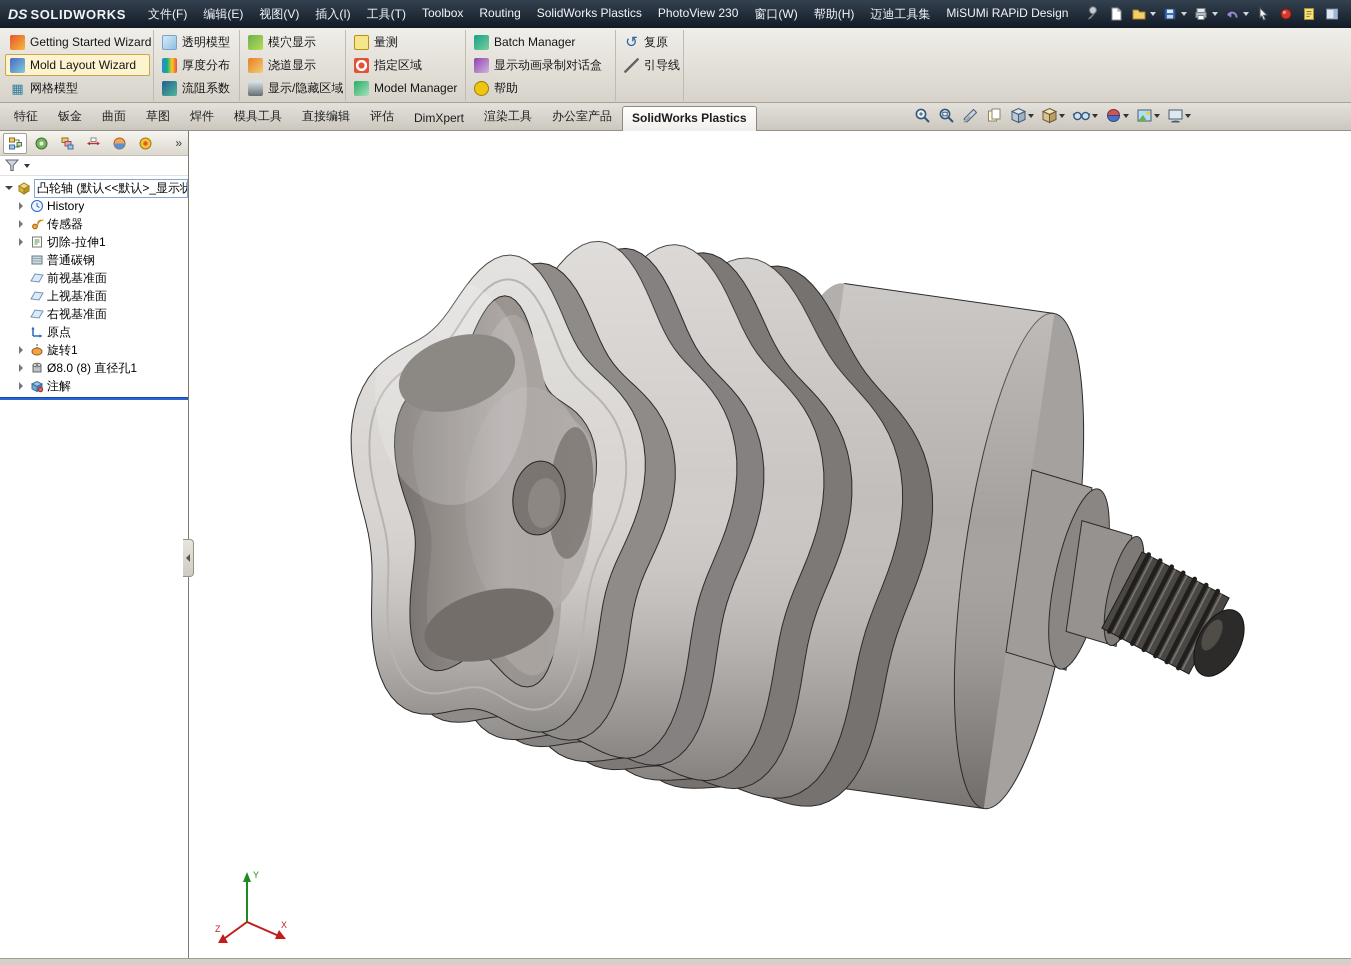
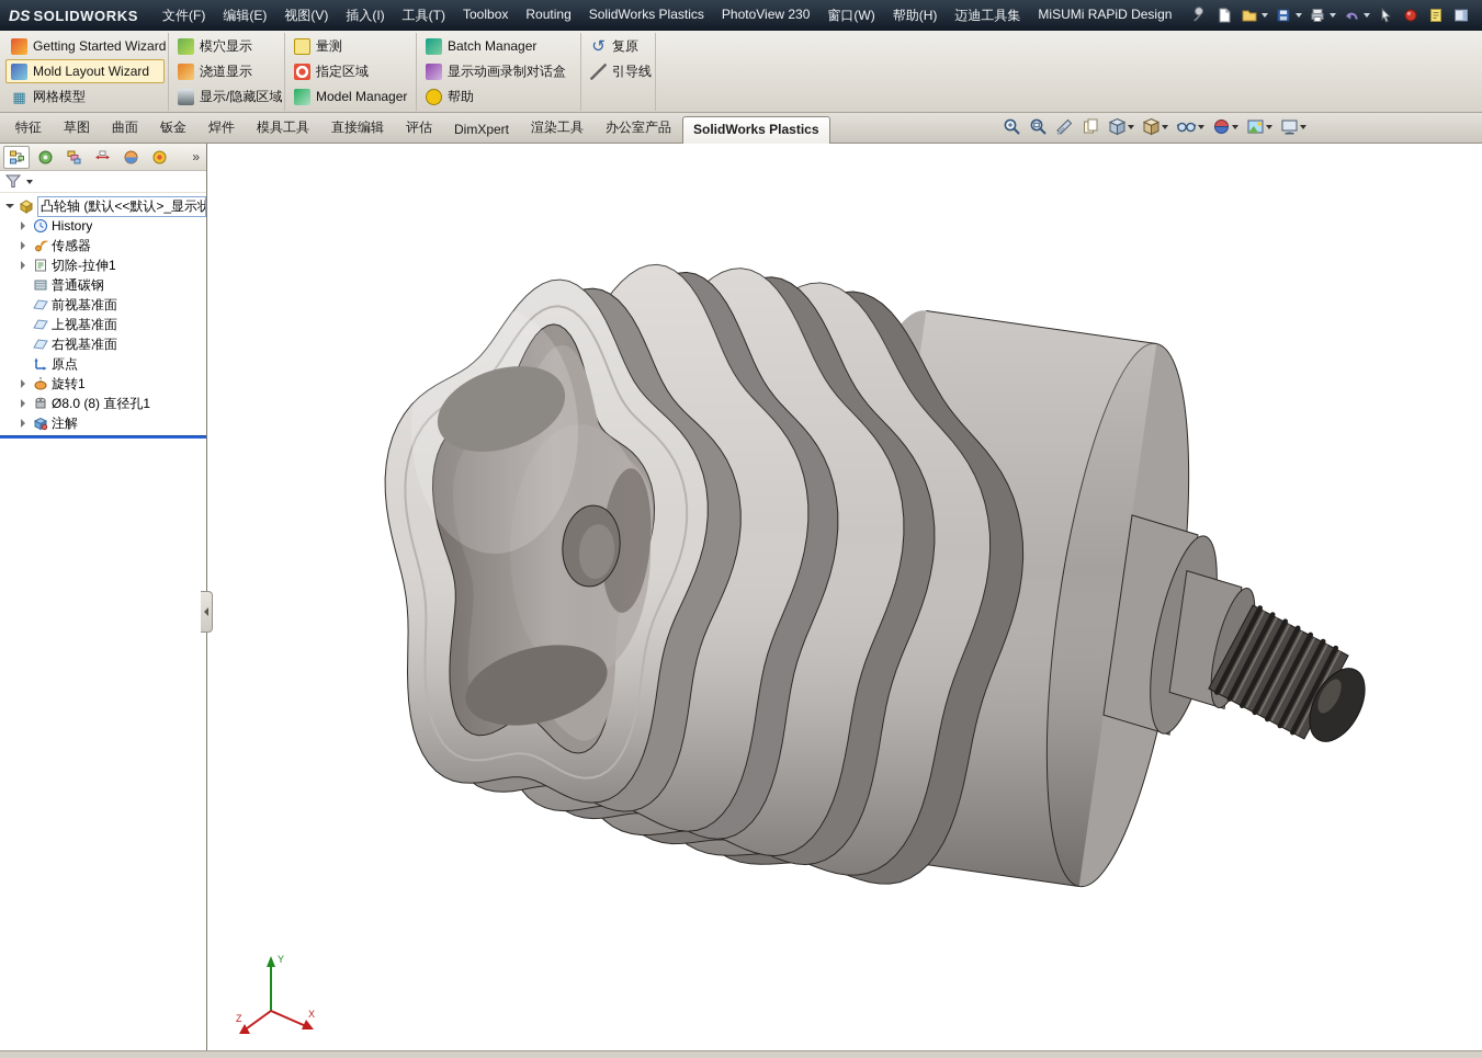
  DS
  SOLIDWORKS
  文件(F)
  编辑(E)
  视图(V)
  插入(I)
  工具(T)
  Toolbox
  Routing
  SolidWorks Plastics
  PhotoView 230
  窗口(W)
  帮助(H)
  迈迪工具集
  MiSUMi RAPiD Design
  Getting Started Wizard
  Mold Layout Wizard
  ▦
  网格模型
- 透明模型
- 厚度分布
- 流阻系数
  模穴显示
  浇道显示
  显示/隐藏区域
  量测
  指定区域
  Model Manager
  Batch Manager
  显示动画录制对话盒
  帮助
  ↺
  复原
  引导线
  特征
- 钣金
+ 草图
  曲面
- 草图
+ 钣金
  焊件
  模具工具
  直接编辑
  评估
  DimXpert
  渲染工具
  办公室产品
  SolidWorks Plastics
  »
  凸轮轴 (默认<<默认>_显示状
  History
  传感器
  切除-拉伸1
  普通碳钢
  前视基准面
  上视基准面
  右视基准面
  原点
  旋转1
  Ø8.0 (8) 直径孔1
  注解
  Y
  X
  Z
